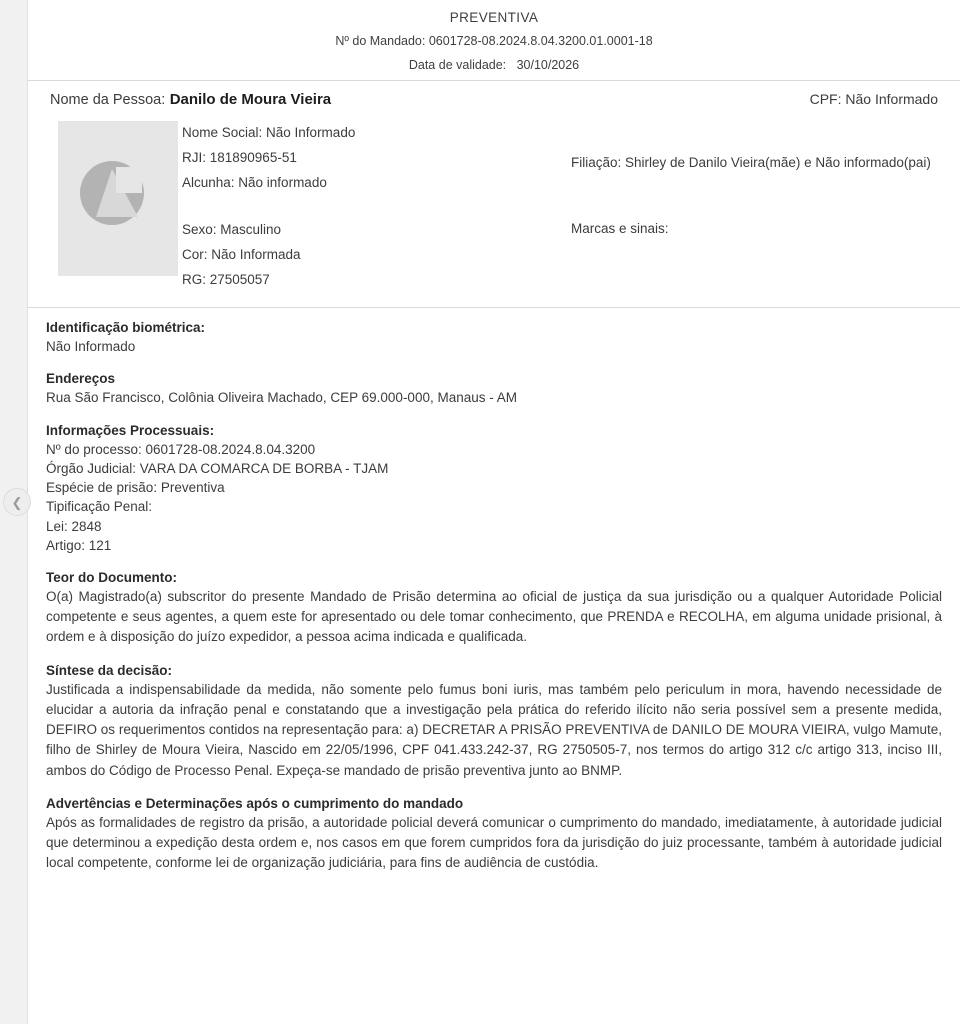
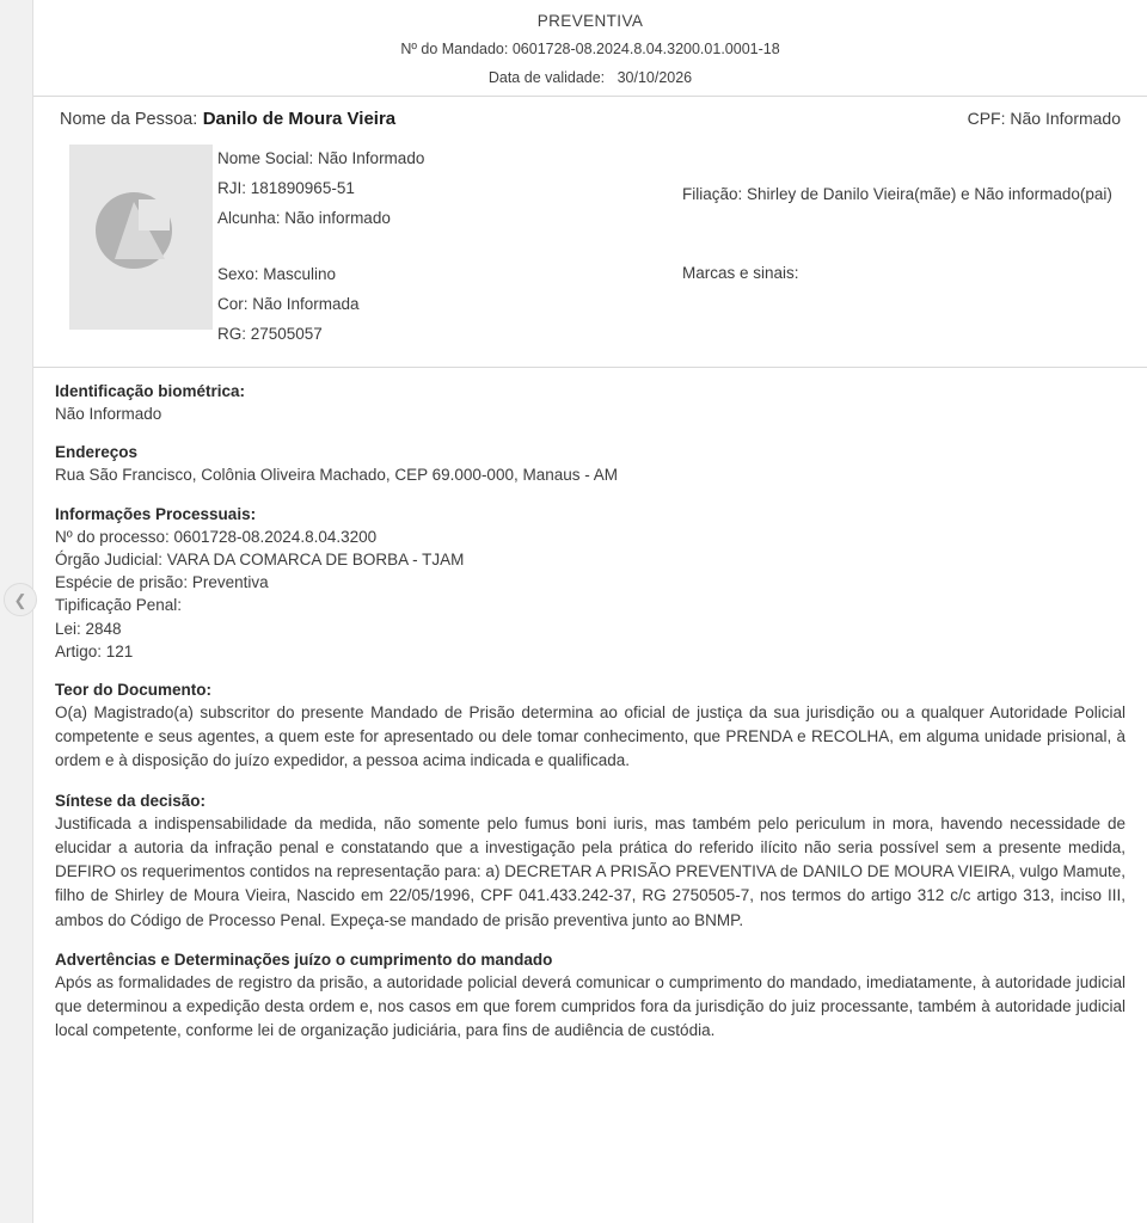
  ❮
  PREVENTIVA
  Nº do Mandado: 0601728-08.2024.8.04.3200.01.0001-18
  Data de validade: 30/10/2026
  Nome da Pessoa: Danilo de Moura Vieira
  CPF: Não Informado
  Nome Social: Não Informado
  RJI: 181890965-51
  Alcunha: Não informado
  Sexo: Masculino
  Cor: Não Informada
  RG: 27505057
  Filiação: Shirley de Danilo Vieira(mãe) e Não informado(pai)
  Marcas e sinais:
  Identificação biométrica:
  Não Informado
  Endereços
  Rua São Francisco, Colônia Oliveira Machado, CEP 69.000-000, Manaus - AM
  Informações Processuais:
  Nº do processo: 0601728-08.2024.8.04.3200
  Órgão Judicial: VARA DA COMARCA DE BORBA - TJAM
  Espécie de prisão: Preventiva
  Tipificação Penal:
  Lei: 2848
  Artigo: 121
  Teor do Documento:
  O(a) Magistrado(a) subscritor do presente Mandado de Prisão determina ao oficial de justiça da sua jurisdição ou a qualquer Autoridade Policial competente e seus agentes, a quem este for apresentado ou dele tomar conhecimento, que PRENDA e RECOLHA, em alguma unidade prisional, à ordem e à disposição do juízo expedidor, a pessoa acima indicada e qualificada.
  Síntese da decisão:
  Justificada a indispensabilidade da medida, não somente pelo fumus boni iuris, mas também pelo periculum in mora, havendo necessidade de elucidar a autoria da infração penal e constatando que a investigação pela prática do referido ilícito não seria possível sem a presente medida, DEFIRO os requerimentos contidos na representação para: a) DECRETAR A PRISÃO PREVENTIVA de DANILO DE MOURA VIEIRA, vulgo Mamute, filho de Shirley de Moura Vieira, Nascido em 22/05/1996, CPF 041.433.242-37, RG 2750505-7, nos termos do artigo 312 c/c artigo 313, inciso III, ambos do Código de Processo Penal. Expeça-se mandado de prisão preventiva junto ao BNMP.
- Advertências e Determinações após o cumprimento do mandado
+ Advertências e Determinações juízo o cumprimento do mandado
  Após as formalidades de registro da prisão, a autoridade policial deverá comunicar o cumprimento do mandado, imediatamente, à autoridade judicial que determinou a expedição desta ordem e, nos casos em que forem cumpridos fora da jurisdição do juiz processante, também à autoridade judicial local competente, conforme lei de organização judiciária, para fins de audiência de custódia.
